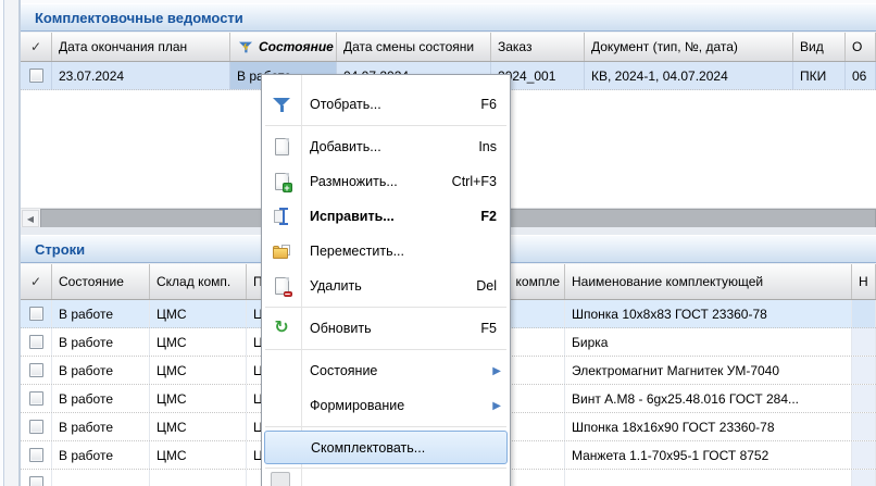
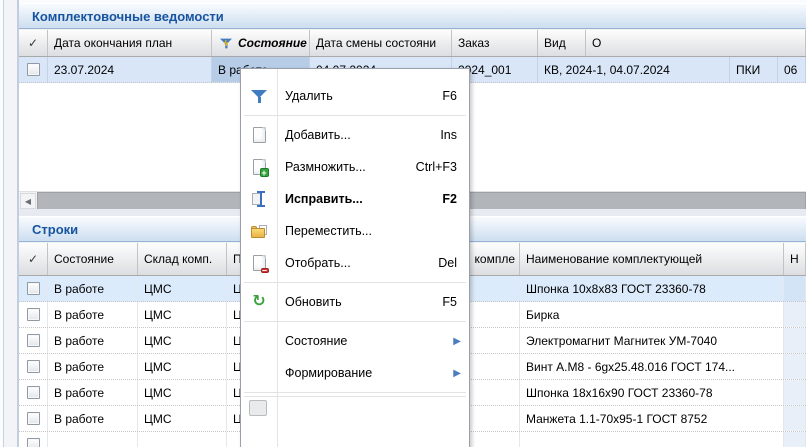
  Комплектовочные ведомости
  ✓
  Дата окончания план
  ϟ
  Состояние
  Дата смены состояни
  Заказ
- Документ (тип, №, дата)
  Вид
  О
  23.07.2024
  24_001
  КВ, 2024-1, 04.07.2024
  ПКИ
  06
  ◀
  Строки
  ✓
  Состояние
  Склад комп.
  П
  компле
  Наименование комплектующей
  Н
  В работе
  ЦМС
  Ц
  Шпонка 10х8х83 ГОСТ 23360-78
  В работе
  ЦМС
  Ц
  Бирка
  В работе
  ЦМС
  Ц
  Электромагнит Магнитек УМ-7040
  В работе
  ЦМС
  Ц
- Винт А.М8 - 6gх25.48.016 ГОСТ 284...
+ Винт А.М8 - 6gх25.48.016 ГОСТ 174...
  В работе
  ЦМС
  Ц
  Шпонка 18х16х90 ГОСТ 23360-78
  В работе
  ЦМС
  Ц
  Манжета 1.1-70х95-1 ГОСТ 8752
- Отобрать...
+ Удалить
  F6
  Добавить...
  Ins
  +
  Размножить...
  Ctrl+F3
  Исправить...
  F2
  Переместить...
  –
- Удалить
+ Отобрать...
  Del
  ↻
  Обновить
  F5
  Состояние
  ▶
  Формирование
  ▶
- Скомплектовать...
